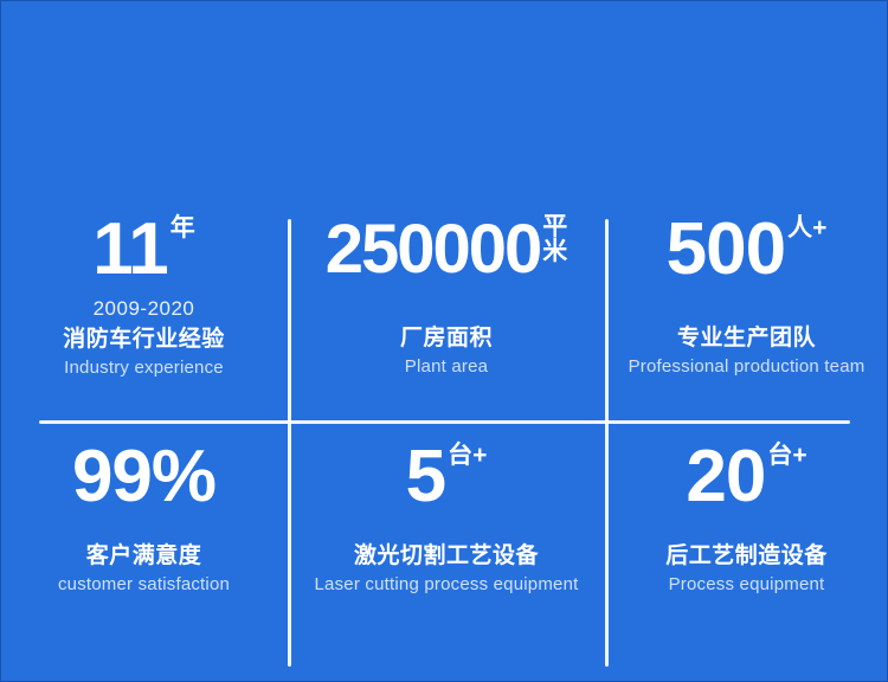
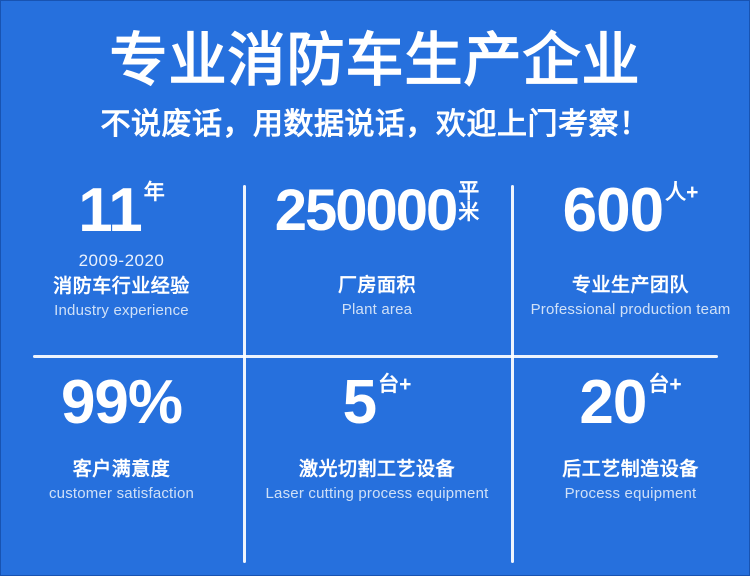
+ 专业消防车生产企业
+ 不说废话，用数据说话，欢迎上门考察！
  11
  年
  2009-2020
  消防车行业经验
  Industry experience
  250000
  平
  米
  厂房面积
  Plant area
- 500
+ 600
  人+
  专业生产团队
  Professional production team
  99%
  客户满意度
  customer satisfaction
  5
  台+
  激光切割工艺设备
  Laser cutting process equipment
  20
  台+
  后工艺制造设备
  Process equipment
